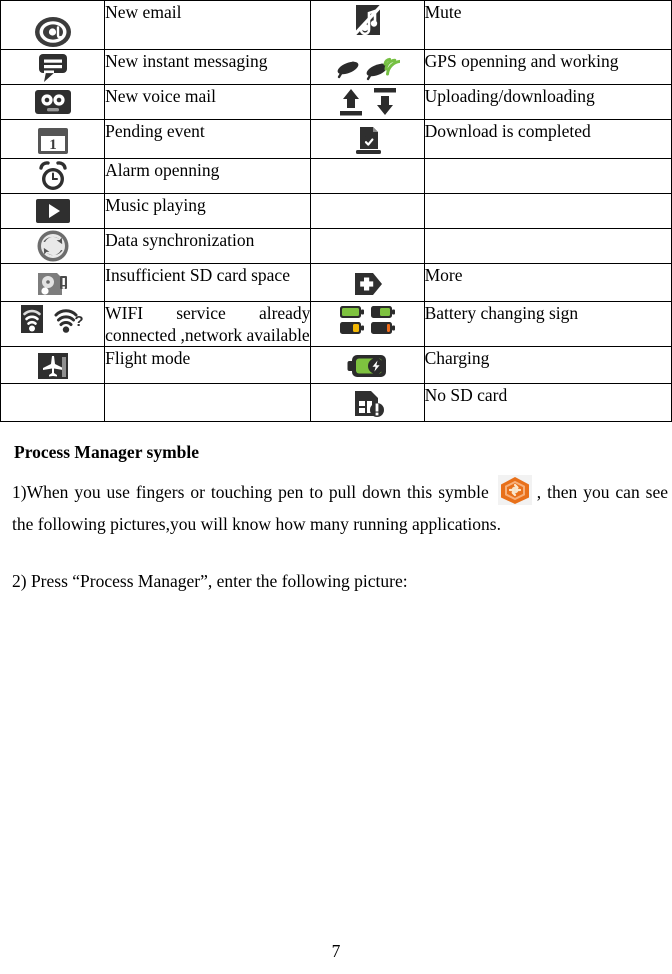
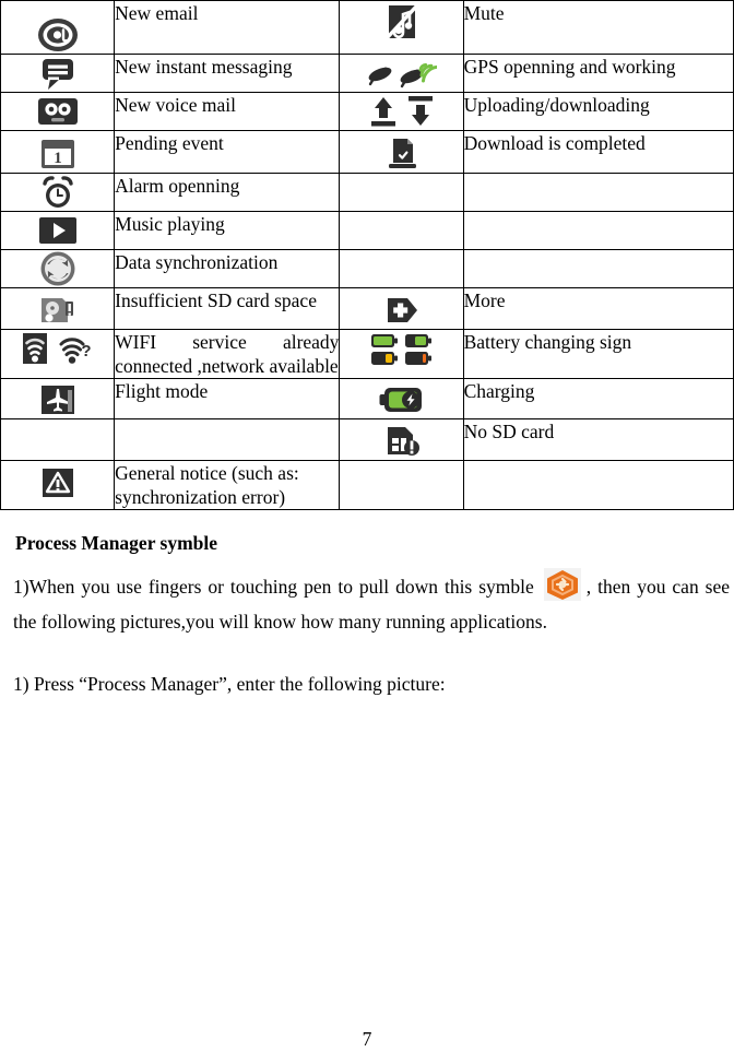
  	New email		Mute
  	New instant messaging		GPS openning and working
  	New voice mail		Uploading/downloading
  1	Pending event		Download is completed
  	Alarm openning
  	Music playing
  	Data synchronization
  	Insufficient SD card space		More
  ?	WIFI service already connected ,network available		Battery changing sign
  	Flight mode		Charging
  			No SD card
+ 	General notice (such as: synchronization error)
  Process Manager symble
  1)When you use fingers or touching pen to pull down this symble , then you can see the following pictures,you will know how many running applications.
- 2) Press “Process Manager”, enter the following picture:
+ 1) Press “Process Manager”, enter the following picture:
  7
